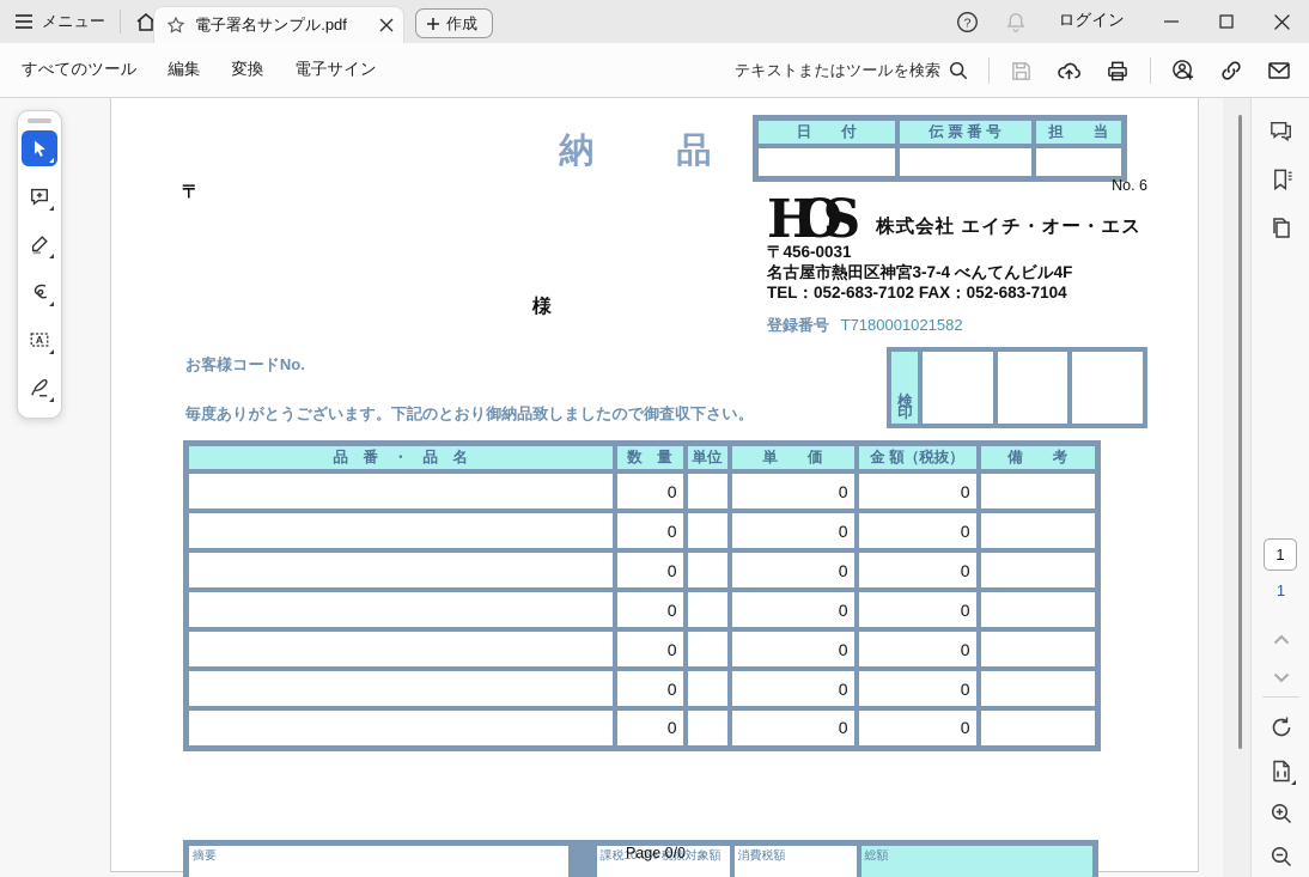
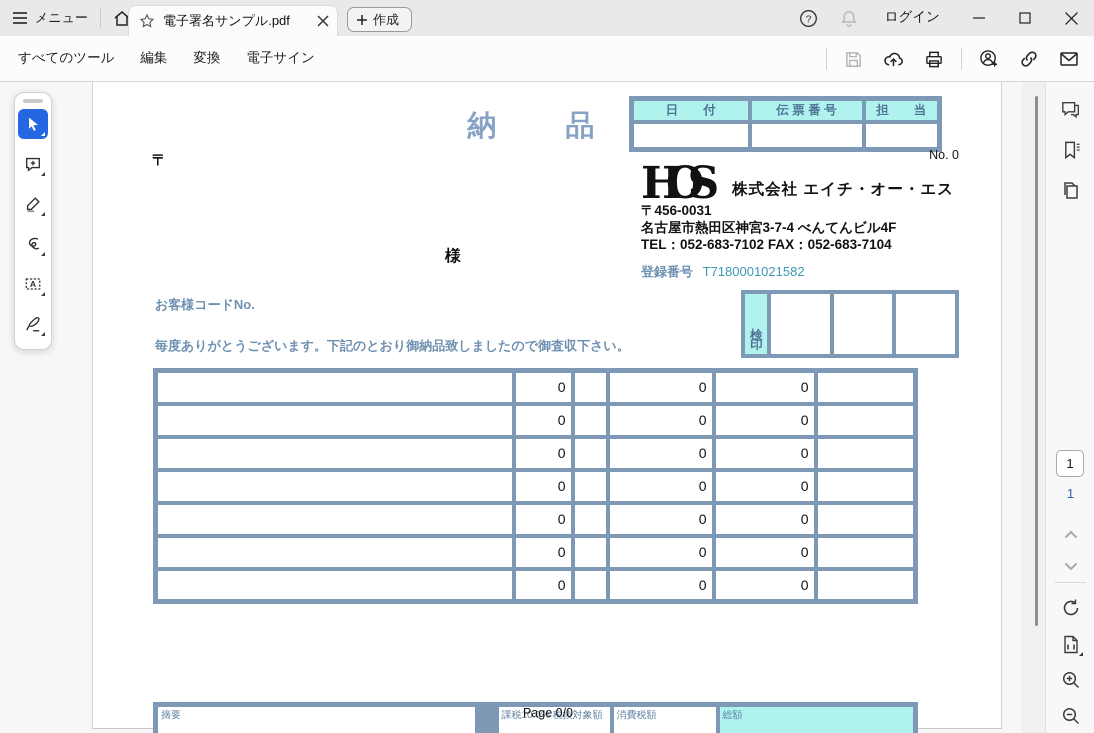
  メニュー
  電子署名サンプル.pdf
  作成
  ?
  ログイン
  すべてのツール
  編集
  変換
  電子サイン
- テキストまたはツールを検索
  〒
  日 付	伝 票 番 号	担 当
- No. 6
+ No. 0
  HOS
  株式会社 エイチ・オー・エス
  〒456-0031
  名古屋市熱田区神宮3-7-4 べんてんビル4F
  TEL：052-683-7102 FAX：052-683-7104
  登録番号 T7180001021582
  様
  お客様コードNo.
  毎度ありがとうございます。下記のとおり御納品致しましたので御査収下さい。
- 品 番 ・ 品 名	数 量	単位	単 価	金 額（税抜）	備 考
  	0		0	0
  	0		0	0
  	0		0	0
  	0		0	0
  	0		0	0
  	0		0	0
  	0		0	0
  摘要		課税10.0% 税抜対象額	消費税額	総額
  Page 0/0
  A
  1
  1
